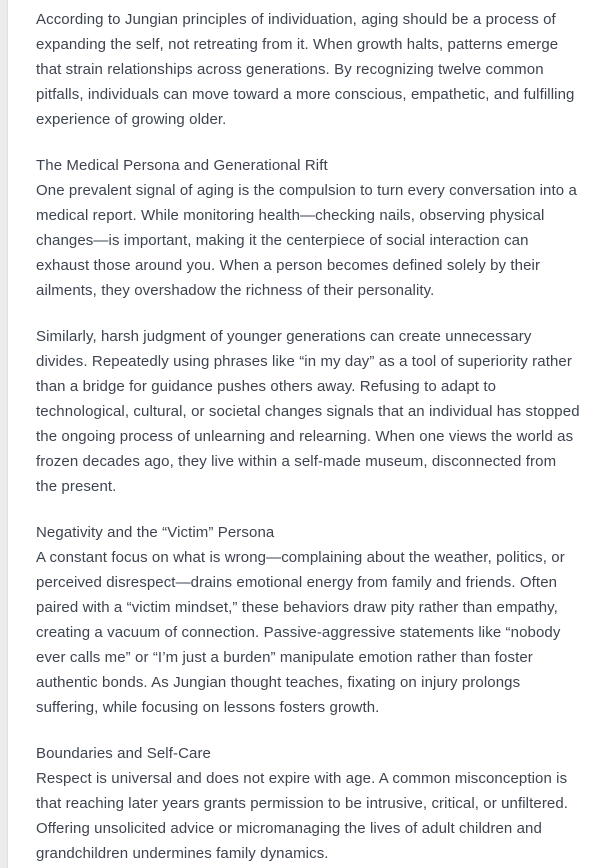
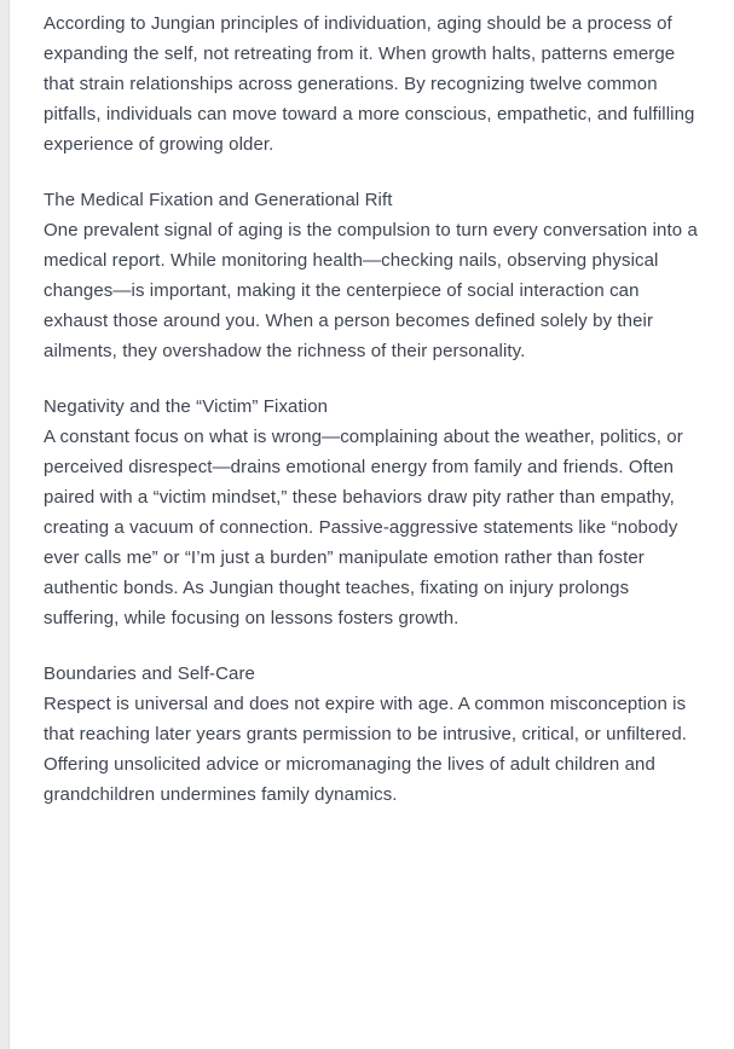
  According to Jungian principles of individuation, aging should be a process of
  expanding the self, not retreating from it. When growth halts, patterns emerge
  that strain relationships across generations. By recognizing twelve common
  pitfalls, individuals can move toward a more conscious, empathetic, and fulfilling
  experience of growing older.
- The Medical Persona and Generational Rift
+ The Medical Fixation and Generational Rift
  One prevalent signal of aging is the compulsion to turn every conversation into a
  medical report. While monitoring health—checking nails, observing physical
  changes—is important, making it the centerpiece of social interaction can
  exhaust those around you. When a person becomes defined solely by their
  ailments, they overshadow the richness of their personality.
- Similarly, harsh judgment of younger generations can create unnecessary
- divides. Repeatedly using phrases like “in my day” as a tool of superiority rather
- than a bridge for guidance pushes others away. Refusing to adapt to
- technological, cultural, or societal changes signals that an individual has stopped
- the ongoing process of unlearning and relearning. When one views the world as
- frozen decades ago, they live within a self-made museum, disconnected from
- the present.
- Negativity and the “Victim” Persona
+ Negativity and the “Victim” Fixation
  A constant focus on what is wrong—complaining about the weather, politics, or
  perceived disrespect—drains emotional energy from family and friends. Often
  paired with a “victim mindset,” these behaviors draw pity rather than empathy,
  creating a vacuum of connection. Passive-aggressive statements like “nobody
  ever calls me” or “I’m just a burden” manipulate emotion rather than foster
  authentic bonds. As Jungian thought teaches, fixating on injury prolongs
  suffering, while focusing on lessons fosters growth.
  Boundaries and Self-Care
  Respect is universal and does not expire with age. A common misconception is
  that reaching later years grants permission to be intrusive, critical, or unfiltered.
  Offering unsolicited advice or micromanaging the lives of adult children and
  grandchildren undermines family dynamics.
